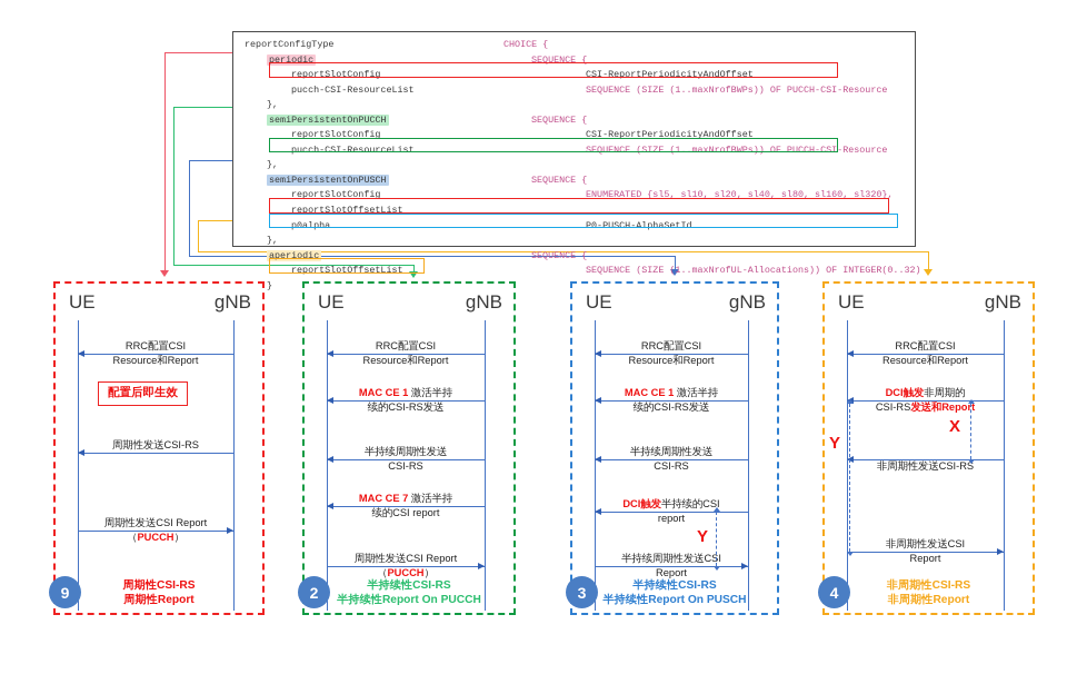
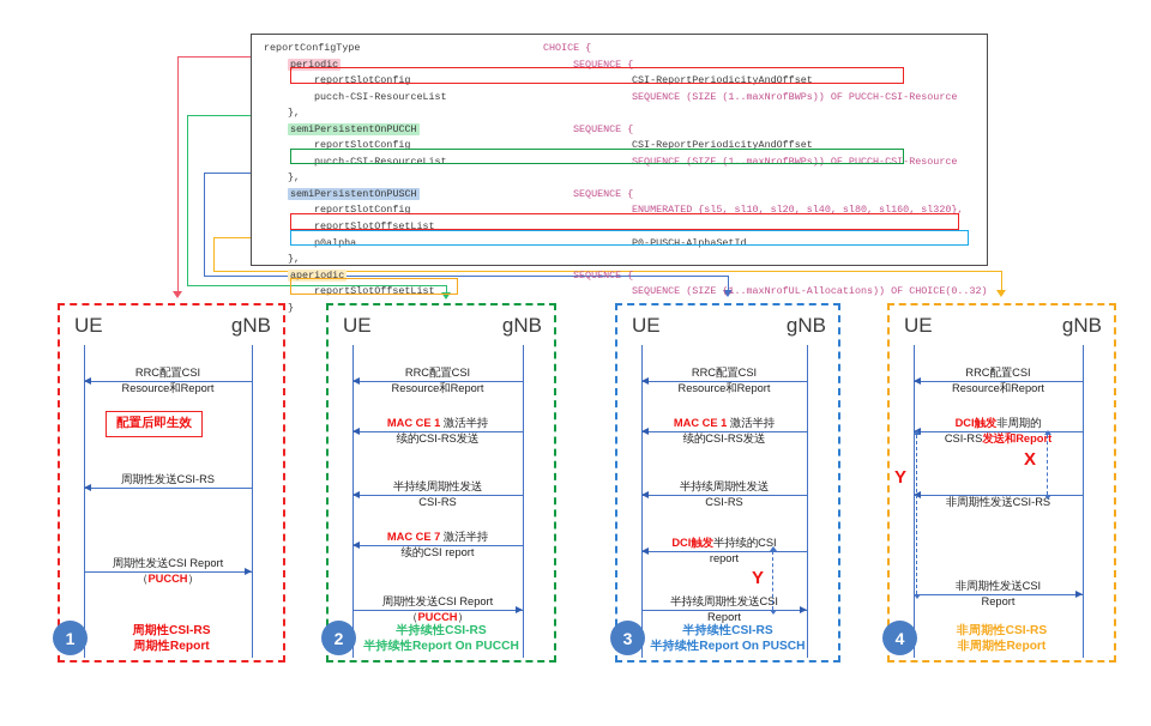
  reportConfigType
  CHOICE {
  periodic
  SEQUENCE {
  reportSlotConfig
  CSI-ReportPeriodicityAndOffset
  pucch-CSI-ResourceList
  SEQUENCE (SIZE (1..maxNrofBWPs)) OF PUCCH-CSI-Resource
  },
  semiPersistentOnPUCCH
  SEQUENCE {
  reportSlotConfig
  CSI-ReportPeriodicityAndOffset
  pucch-CSI-ResourceList
  SEQUENCE (SIZE (1..maxNrofBWPs)) OF PUCCH-CSI-Resource
  },
  semiPersistentOnPUSCH
  SEQUENCE {
  reportSlotConfig
  ENUMERATED {sl5, sl10, sl20, sl40, sl80, sl160, sl320},
  reportSlotOffsetList
  p0alpha
  P0-PUSCH-AlphaSetId
  },
  aperiodic
  SEQUENCE {
  reportSlotOffsetList
- SEQUENCE (SIZE (1..maxNrofUL-Allocations)) OF INTEGER(0..32)
+ SEQUENCE (SIZE (1..maxNrofUL-Allocations)) OF CHOICE(0..32)
  }
  UE
  gNB
  RRC配置CSI
  Resource和Report
  周期性发送CSI-RS
  周期性发送CSI Report
  （PUCCH）
  配置后即生效
  周期性CSI-RS
  周期性Report
- 9
+ 1
  UE
  gNB
  RRC配置CSI
  Resource和Report
  MAC CE 1 激活半持
  续的CSI-RS发送
  半持续周期性发送
  CSI-RS
  MAC CE 7 激活半持
  续的CSI report
  周期性发送CSI Report
  （PUCCH）
  半持续性CSI-RS
  半持续性Report On PUCCH
  2
  UE
  gNB
  RRC配置CSI
  Resource和Report
  MAC CE 1 激活半持
  续的CSI-RS发送
  半持续周期性发送
  CSI-RS
  DCI触发半持续的CSI
  report
  半持续周期性发送CSI
  Report
  Y
  半持续性CSI-RS
  半持续性Report On PUSCH
  3
  UE
  gNB
  RRC配置CSI
  Resource和Report
  DCI触发非周期的
  CSI-RS发送和Report
  非周期性发送CSI-RS
  非周期性发送CSI
  Report
  X
  Y
  非周期性CSI-RS
  非周期性Report
  4
